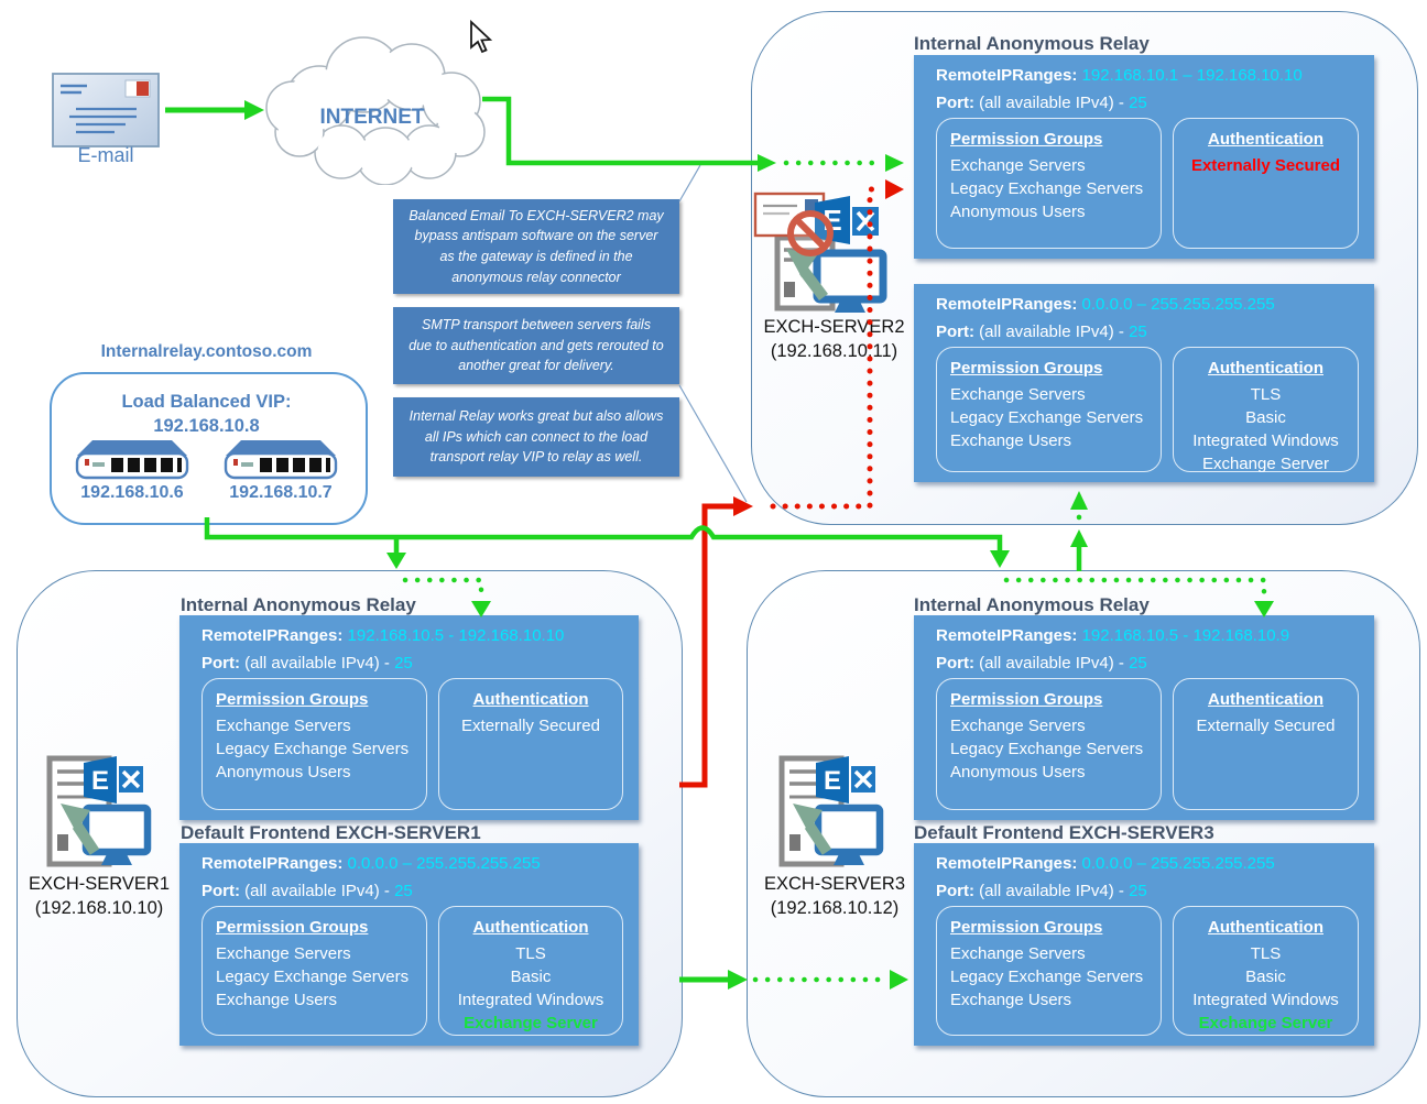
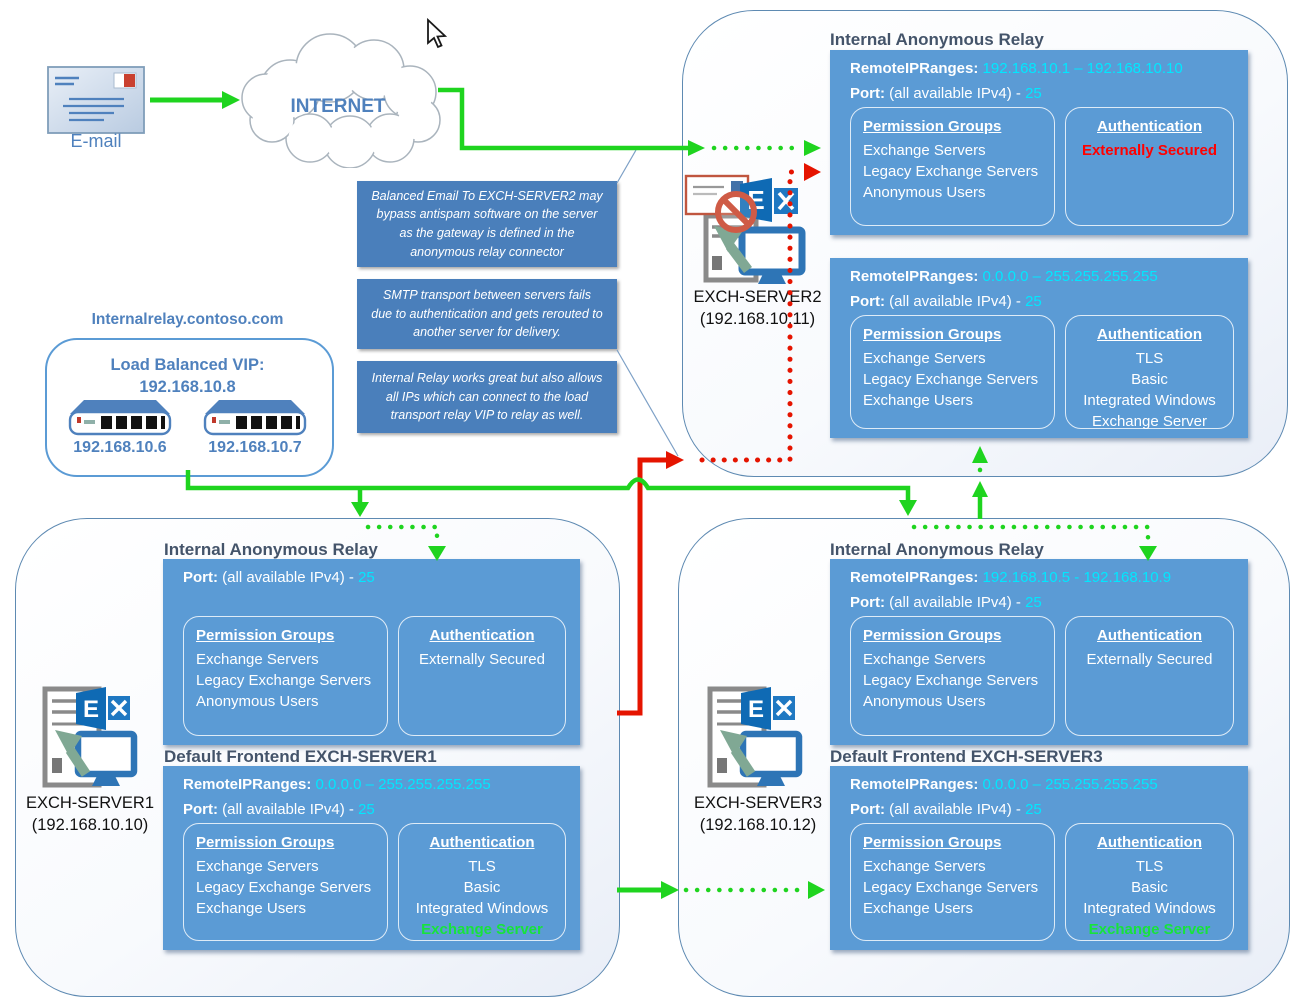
  E-mail
  INTERNET
  Balanced Email To EXCH-SERVER2 may bypass antispam software on the server as the gateway is defined in the anonymous relay connector
- SMTP transport between servers fails due to authentication and gets rerouted to another great for delivery.
+ SMTP transport between servers fails due to authentication and gets rerouted to another server for delivery.
  Internal Relay works great but also allows all IPs which can connect to the load transport relay VIP to relay as well.
  Internalrelay.contoso.com
  Load Balanced VIP:
  192.168.10.8
  192.168.10.6
  192.168.10.7
  E
  EXCH-SERVER2
  (192.168.10.11)
  E
  EXCH-SERVER1
  (192.168.10.10)
  E
  EXCH-SERVER3
  (192.168.10.12)
  Internal Anonymous Relay
  RemoteIPRanges: 192.168.10.1 – 192.168.10.10
  Port: (all available IPv4) - 25
  Permission Groups
  Exchange Servers
  Legacy Exchange Servers
  Anonymous Users
  Authentication
  Externally Secured
  RemoteIPRanges: 0.0.0.0 – 255.255.255.255
  Port: (all available IPv4) - 25
  Permission Groups
  Exchange Servers
  Legacy Exchange Servers
  Exchange Users
  Authentication
  TLS
  Basic
  Integrated Windows
  Exchange Server
  Internal Anonymous Relay
- RemoteIPRanges: 192.168.10.5 - 192.168.10.10
  Port: (all available IPv4) - 25
  Permission Groups
  Exchange Servers
  Legacy Exchange Servers
  Anonymous Users
  Authentication
  Externally Secured
  Default Frontend EXCH-SERVER1
  RemoteIPRanges: 0.0.0.0 – 255.255.255.255
  Port: (all available IPv4) - 25
  Permission Groups
  Exchange Servers
  Legacy Exchange Servers
  Exchange Users
  Authentication
  TLS
  Basic
  Integrated Windows
  Exchange Server
  Internal Anonymous Relay
  RemoteIPRanges: 192.168.10.5 - 192.168.10.9
  Port: (all available IPv4) - 25
  Permission Groups
  Exchange Servers
  Legacy Exchange Servers
  Anonymous Users
  Authentication
  Externally Secured
  Default Frontend EXCH-SERVER3
  RemoteIPRanges: 0.0.0.0 – 255.255.255.255
  Port: (all available IPv4) - 25
  Permission Groups
  Exchange Servers
  Legacy Exchange Servers
  Exchange Users
  Authentication
  TLS
  Basic
  Integrated Windows
  Exchange Server
